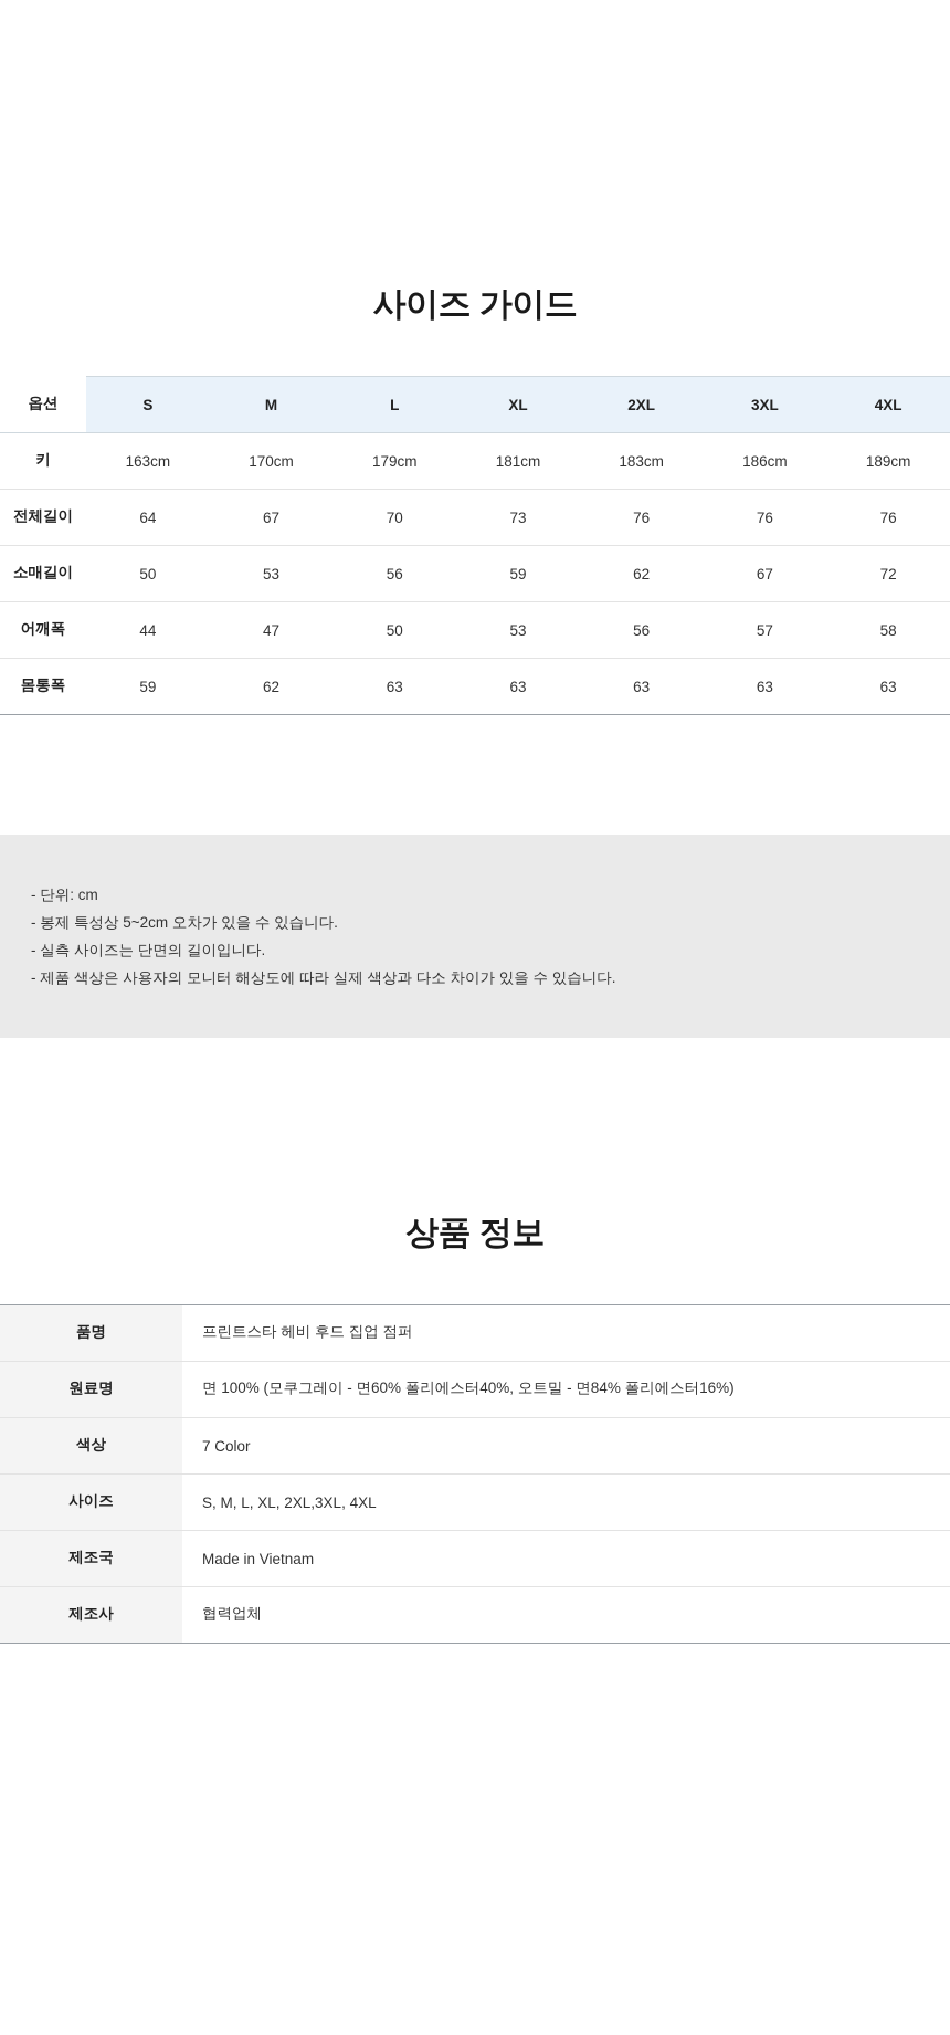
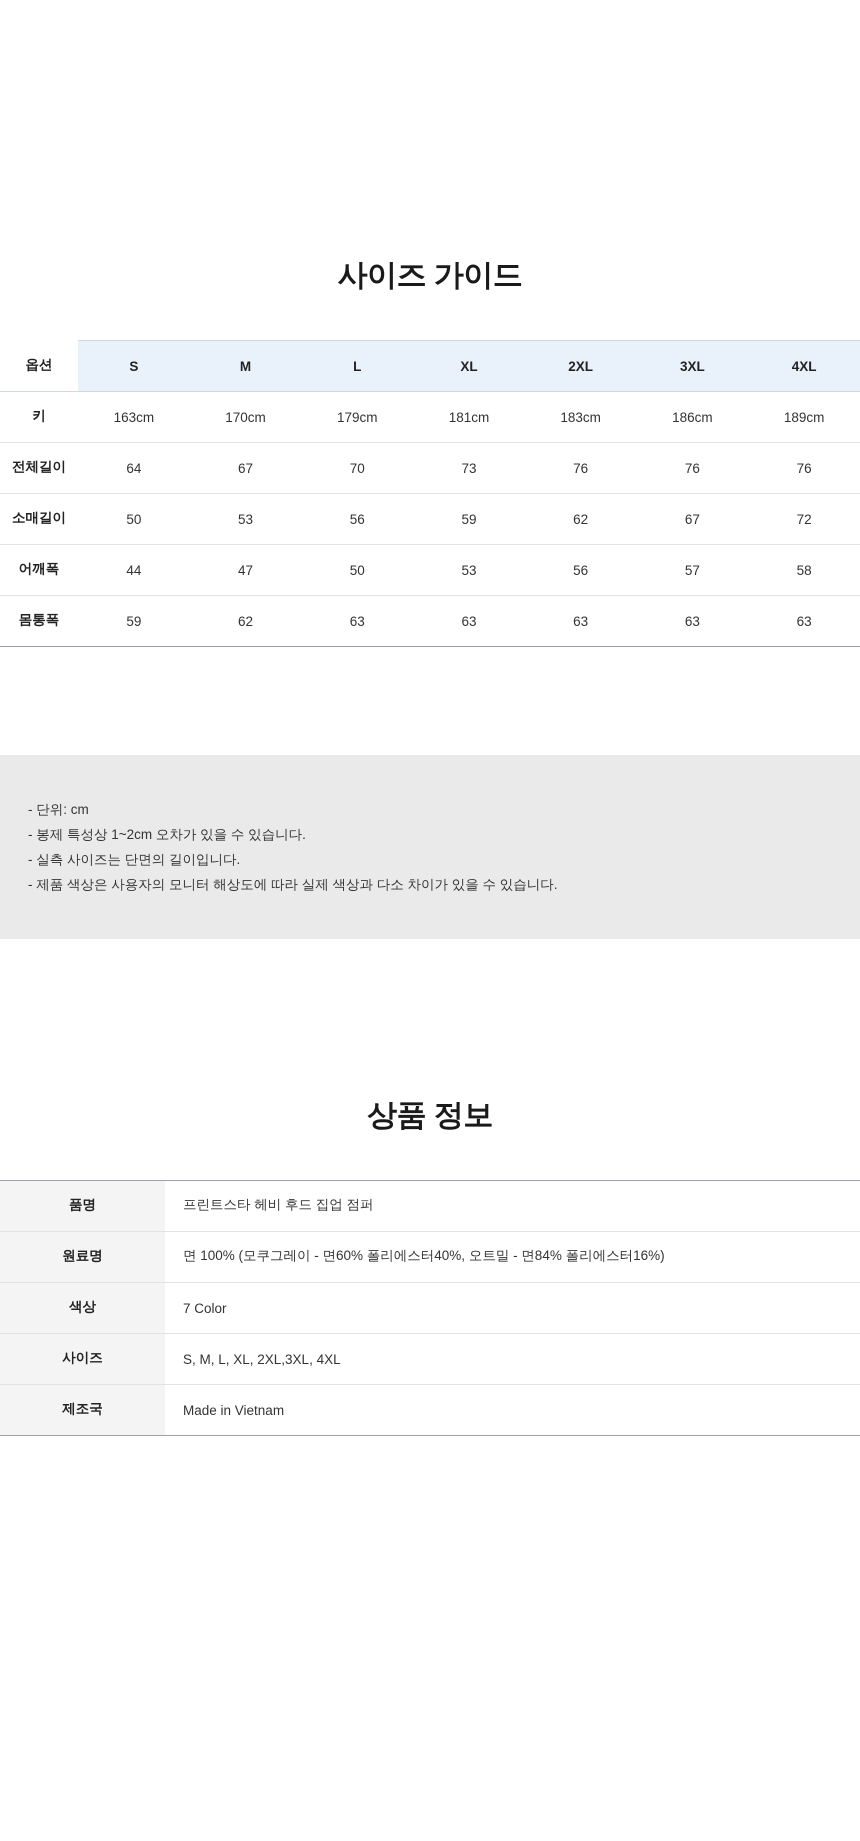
  사이즈 가이드
  옵션	S	M	L	XL	2XL	3XL	4XL
  키	163cm	170cm	179cm	181cm	183cm	186cm	189cm
  전체길이	64	67	70	73	76	76	76
  소매길이	50	53	56	59	62	67	72
  어깨폭	44	47	50	53	56	57	58
  몸통폭	59	62	63	63	63	63	63
  - 단위: cm
- - 봉제 특성상 5~2cm 오차가 있을 수 있습니다.
+ - 봉제 특성상 1~2cm 오차가 있을 수 있습니다.
  - 실측 사이즈는 단면의 길이입니다.
  - 제품 색상은 사용자의 모니터 해상도에 따라 실제 색상과 다소 차이가 있을 수 있습니다.
  상품 정보
  품명	프린트스타 헤비 후드 집업 점퍼
  원료명	면 100% (모쿠그레이 - 면60% 폴리에스터40%, 오트밀 - 면84% 폴리에스터16%)
  색상	7 Color
  사이즈	S, M, L, XL, 2XL,3XL, 4XL
  제조국	Made in Vietnam
- 제조사	협력업체
